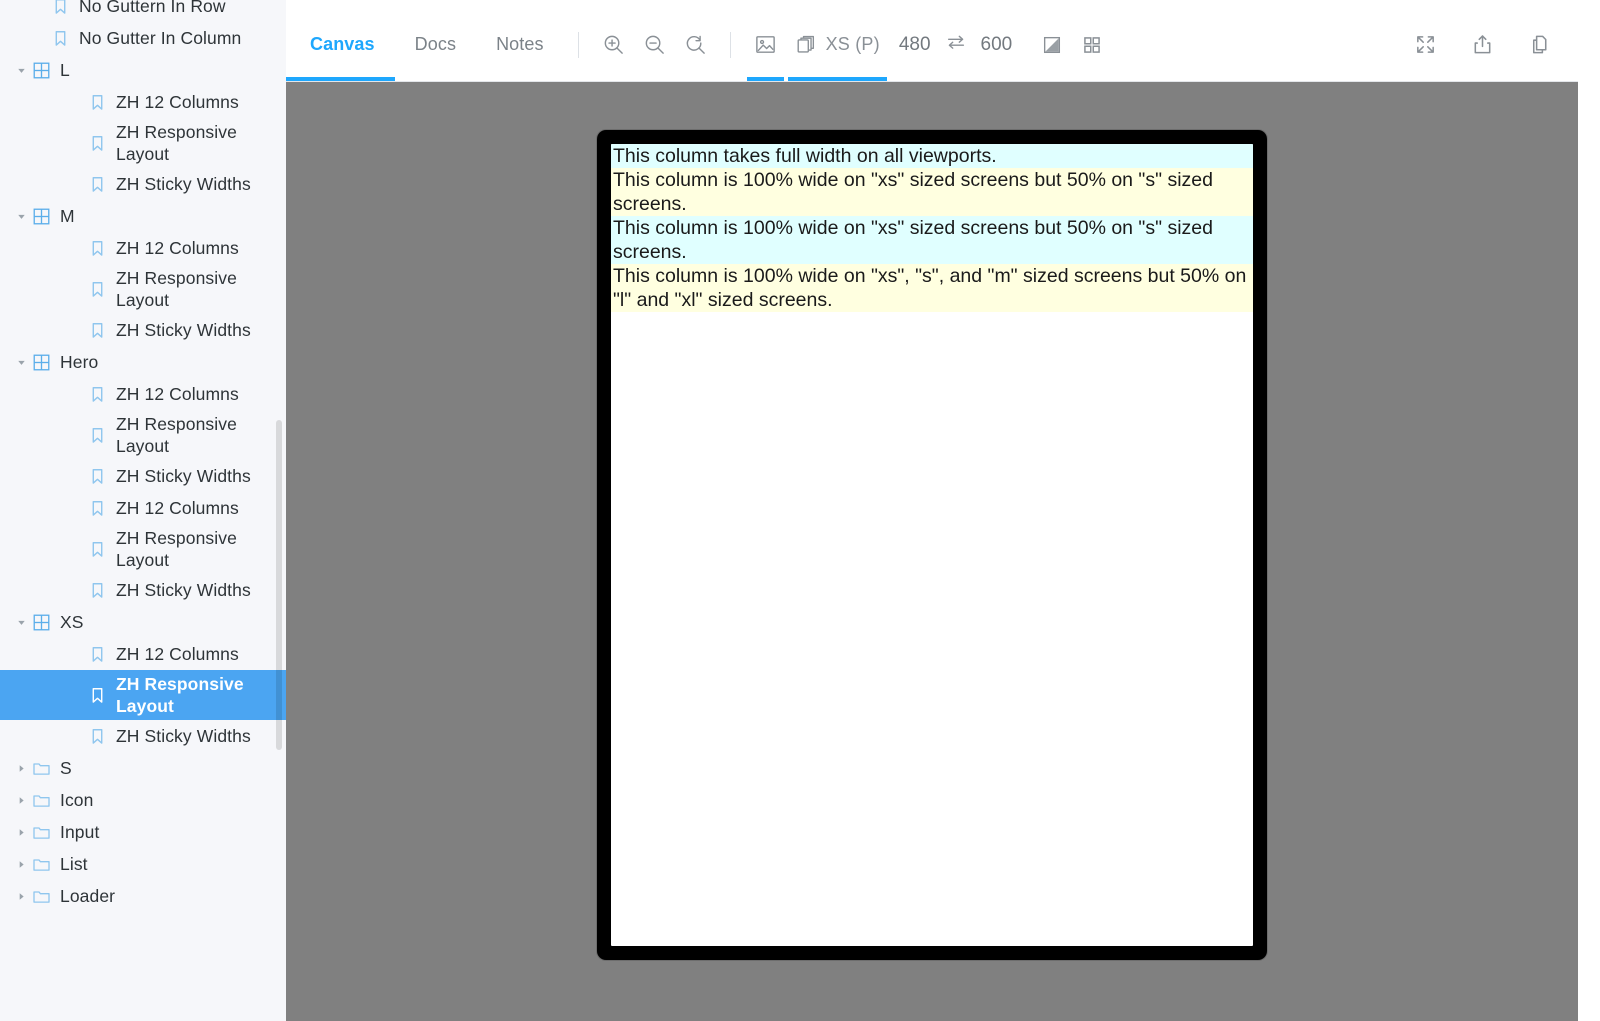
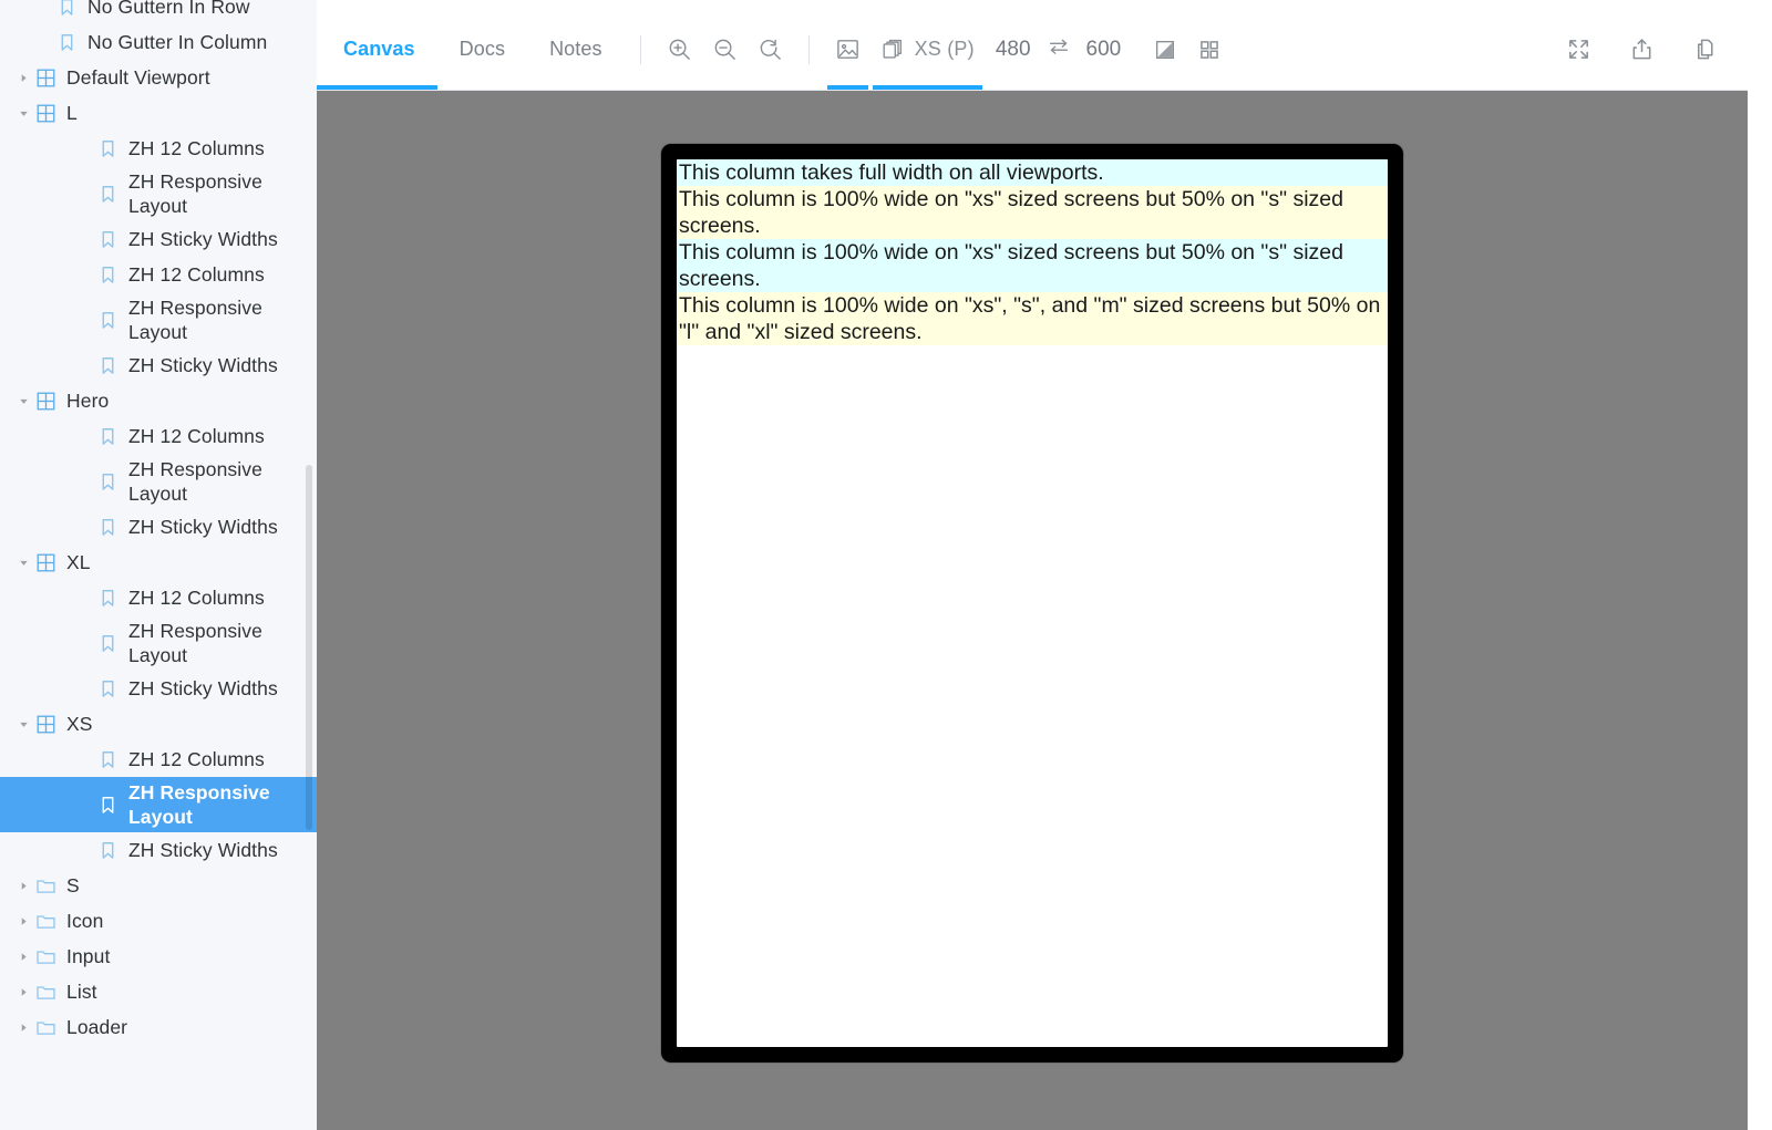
  No Guttern In Row
  No Gutter In Column
+ Default Viewport
  L
  ZH 12 Columns
  ZH Responsive Layout
  ZH Sticky Widths
- M
  ZH 12 Columns
  ZH Responsive Layout
  ZH Sticky Widths
  Hero
  ZH 12 Columns
  ZH Responsive Layout
  ZH Sticky Widths
+ XL
  ZH 12 Columns
  ZH Responsive Layout
  ZH Sticky Widths
  XS
  ZH 12 Columns
  ZH Responsive Layout
  ZH Sticky Widths
  S
  Icon
  Input
  List
  Loader
  Canvas
  Docs
  Notes
  XS (P)
  480
  600
  This column takes full width on all viewports.
  This column is 100% wide on "xs" sized screens but 50% on "s" sized screens.
  This column is 100% wide on "xs" sized screens but 50% on "s" sized screens.
  This column is 100% wide on "xs", "s", and "m" sized screens but 50% on "l" and "xl" sized screens.
